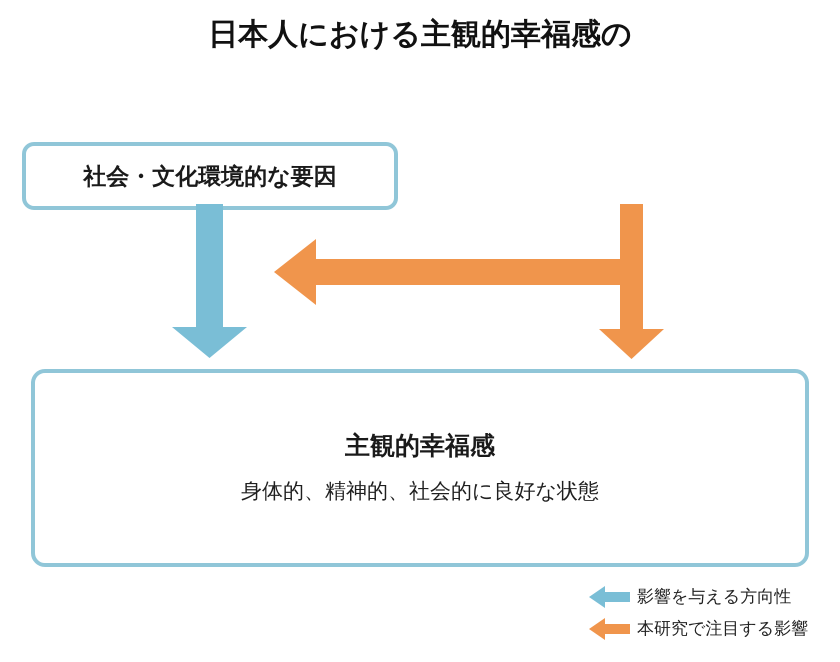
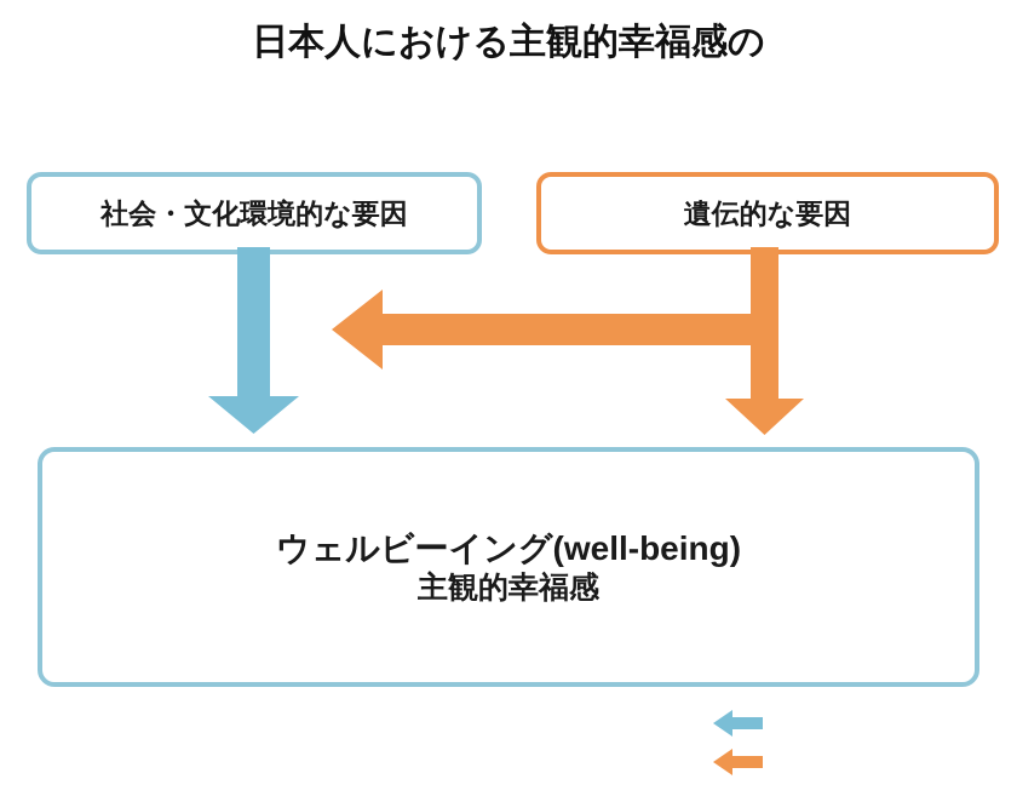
  日本人における主観的幸福感の
  社会・文化環境的な要因
+ 遺伝的な要因
+ ウェルビーイング(well-being)
  主観的幸福感
- 身体的、精神的、社会的に良好な状態
- 影響を与える方向性
- 本研究で注目する影響
